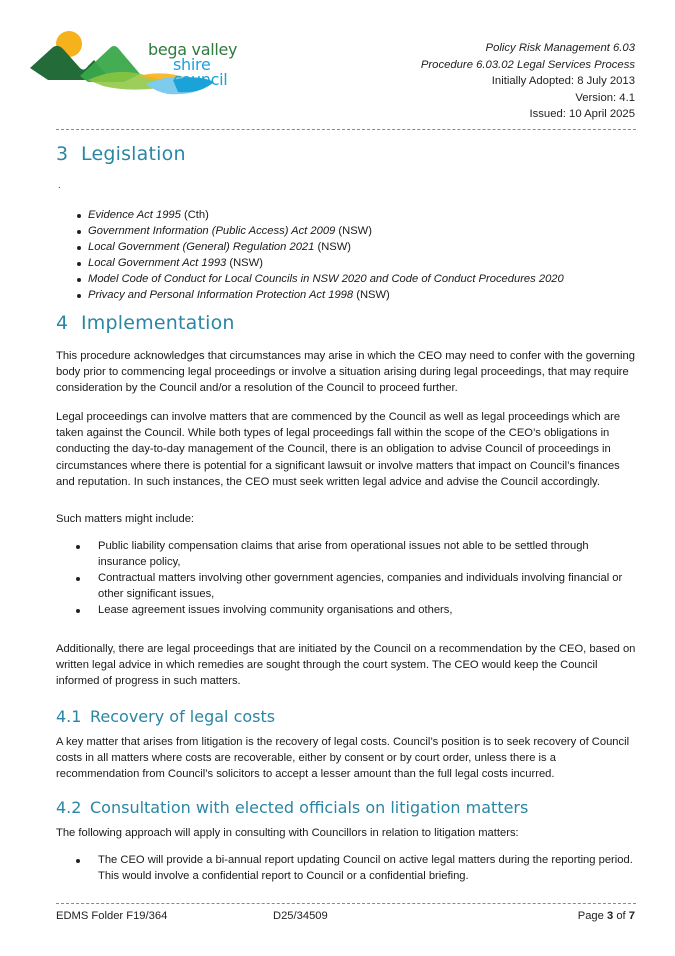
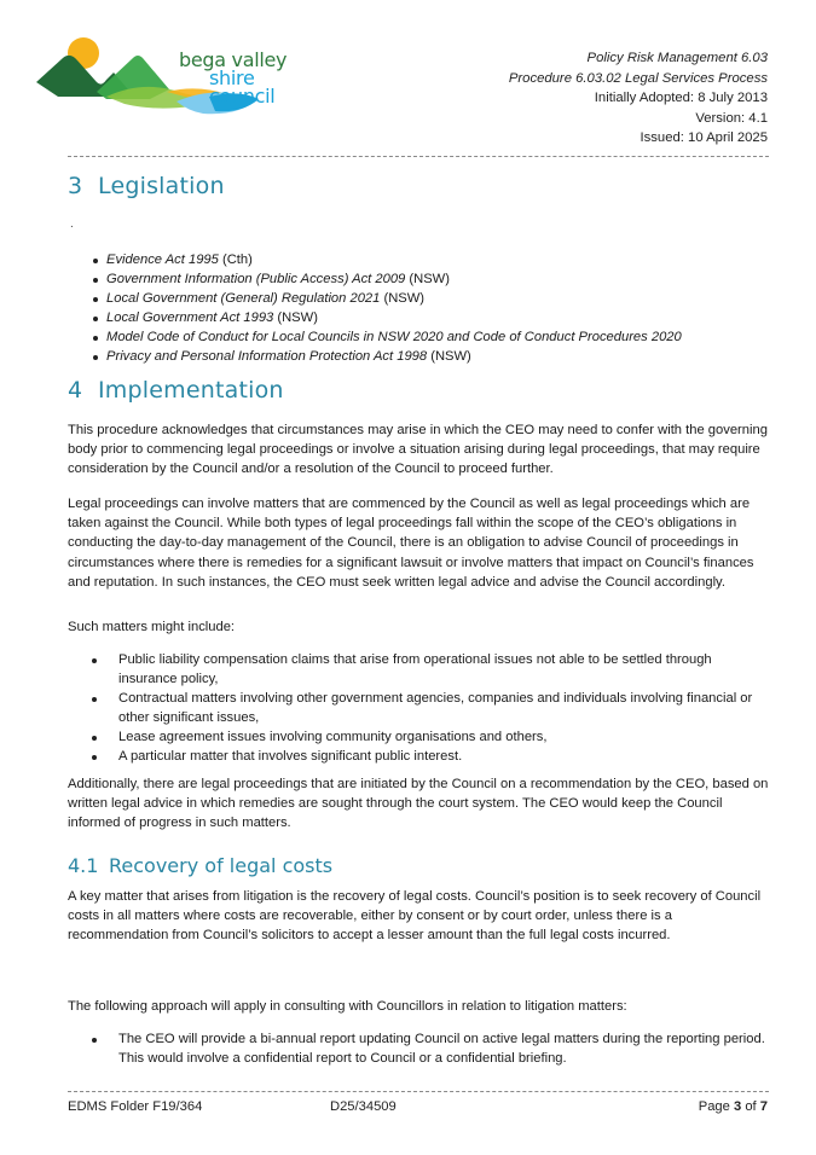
  bega valley
  shire council
  Policy Risk Management 6.03
  Procedure 6.03.02 Legal Services Process
  Initially Adopted: 8 July 2013
  Version: 4.1
  Issued: 10 April 2025
  3 Legislation
  .
  Evidence Act 1995 (Cth)
  Government Information (Public Access) Act 2009 (NSW)
  Local Government (General) Regulation 2021 (NSW)
  Local Government Act 1993 (NSW)
  Model Code of Conduct for Local Councils in NSW 2020 and Code of Conduct Procedures 2020
  Privacy and Personal Information Protection Act 1998 (NSW)
  4 Implementation
  This procedure acknowledges that circumstances may arise in which the CEO may need to confer with the governing body prior to commencing legal proceedings or involve a situation arising during legal proceedings, that may require consideration by the Council and/or a resolution of the Council to proceed further.
- Legal proceedings can involve matters that are commenced by the Council as well as legal proceedings which are taken against the Council. While both types of legal proceedings fall within the scope of the CEO’s obligations in conducting the day-to-day management of the Council, there is an obligation to advise Council of proceedings in circumstances where there is potential for a significant lawsuit or involve matters that impact on Council’s finances and reputation. In such instances, the CEO must seek written legal advice and advise the Council accordingly.
+ Legal proceedings can involve matters that are commenced by the Council as well as legal proceedings which are taken against the Council. While both types of legal proceedings fall within the scope of the CEO’s obligations in conducting the day-to-day management of the Council, there is an obligation to advise Council of proceedings in circumstances where there is remedies for a significant lawsuit or involve matters that impact on Council’s finances and reputation. In such instances, the CEO must seek written legal advice and advise the Council accordingly.
  Such matters might include:
  Public liability compensation claims that arise from operational issues not able to be settled through insurance policy,
  Contractual matters involving other government agencies, companies and individuals involving financial or other significant issues,
  Lease agreement issues involving community organisations and others,
+ A particular matter that involves significant public interest.
  Additionally, there are legal proceedings that are initiated by the Council on a recommendation by the CEO, based on written legal advice in which remedies are sought through the court system. The CEO would keep the Council informed of progress in such matters.
  4.1 Recovery of legal costs
  A key matter that arises from litigation is the recovery of legal costs. Council’s position is to seek recovery of Council costs in all matters where costs are recoverable, either by consent or by court order, unless there is a recommendation from Council’s solicitors to accept a lesser amount than the full legal costs incurred.
- 4.2 Consultation with elected officials on litigation matters
  The following approach will apply in consulting with Councillors in relation to litigation matters:
  The CEO will provide a bi-annual report updating Council on active legal matters during the reporting period. This would involve a confidential report to Council or a confidential briefing.
  EDMS Folder F19/364
  D25/34509
  Page 3 of 7
